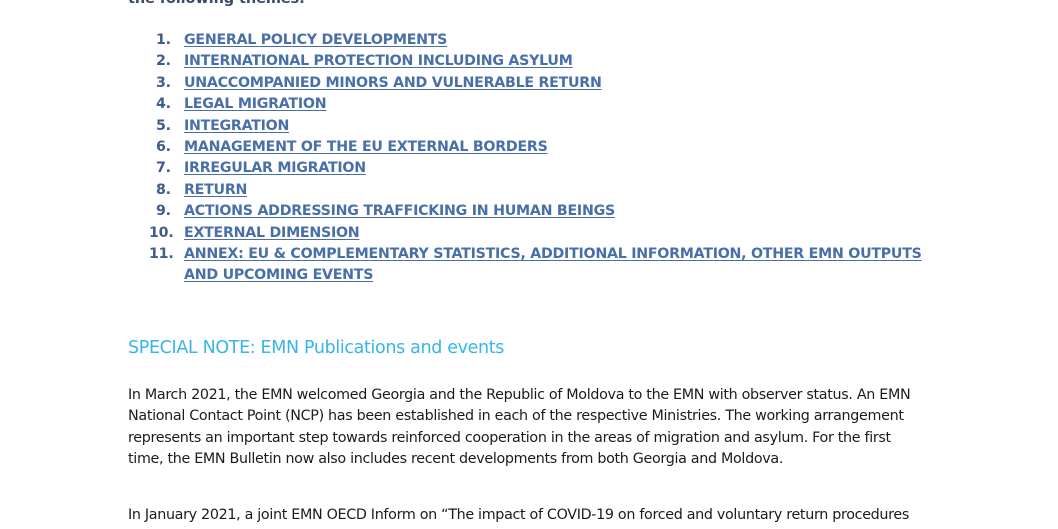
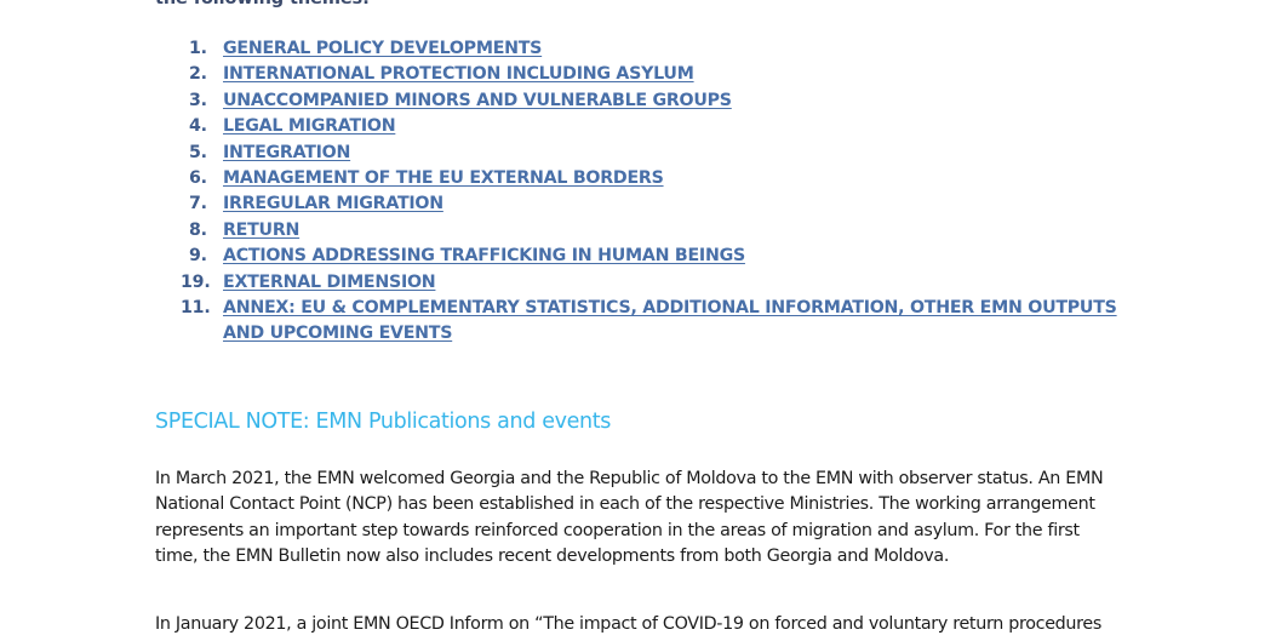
  1.
  GENERAL POLICY DEVELOPMENTS
  2.
  INTERNATIONAL PROTECTION INCLUDING ASYLUM
  3.
- UNACCOMPANIED MINORS AND VULNERABLE RETURN
+ UNACCOMPANIED MINORS AND VULNERABLE GROUPS
  4.
  LEGAL MIGRATION
  5.
  INTEGRATION
  6.
  MANAGEMENT OF THE EU EXTERNAL BORDERS
  7.
  IRREGULAR MIGRATION
  8.
  RETURN
  9.
  ACTIONS ADDRESSING TRAFFICKING IN HUMAN BEINGS
- 10.
+ 19.
  EXTERNAL DIMENSION
  11.
  ANNEX: EU & COMPLEMENTARY STATISTICS, ADDITIONAL INFORMATION, OTHER EMN OUTPUTS AND UPCOMING EVENTS
  SPECIAL NOTE: EMN Publications and events
  In March 2021, the EMN welcomed Georgia and the Republic of Moldova to the EMN with observer status. An EMN National Contact Point (NCP) has been established in each of the respective Ministries. The working arrangement represents an important step towards reinforced cooperation in the areas of migration and asylum. For the first time, the EMN Bulletin now also includes recent developments from both Georgia and Moldova.
